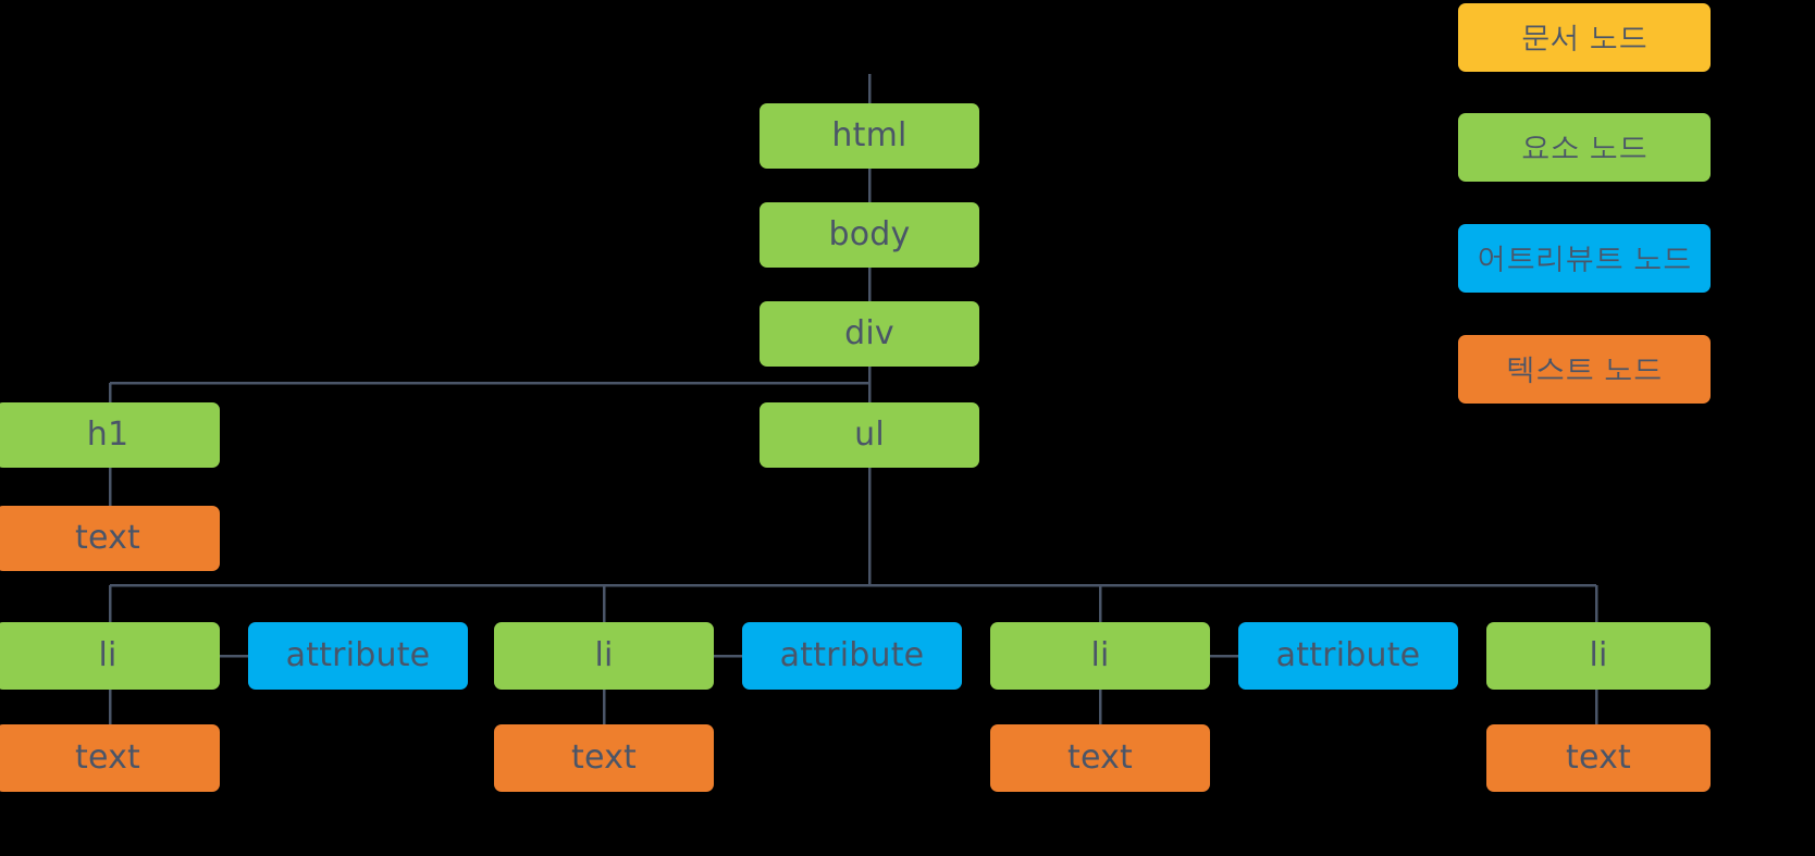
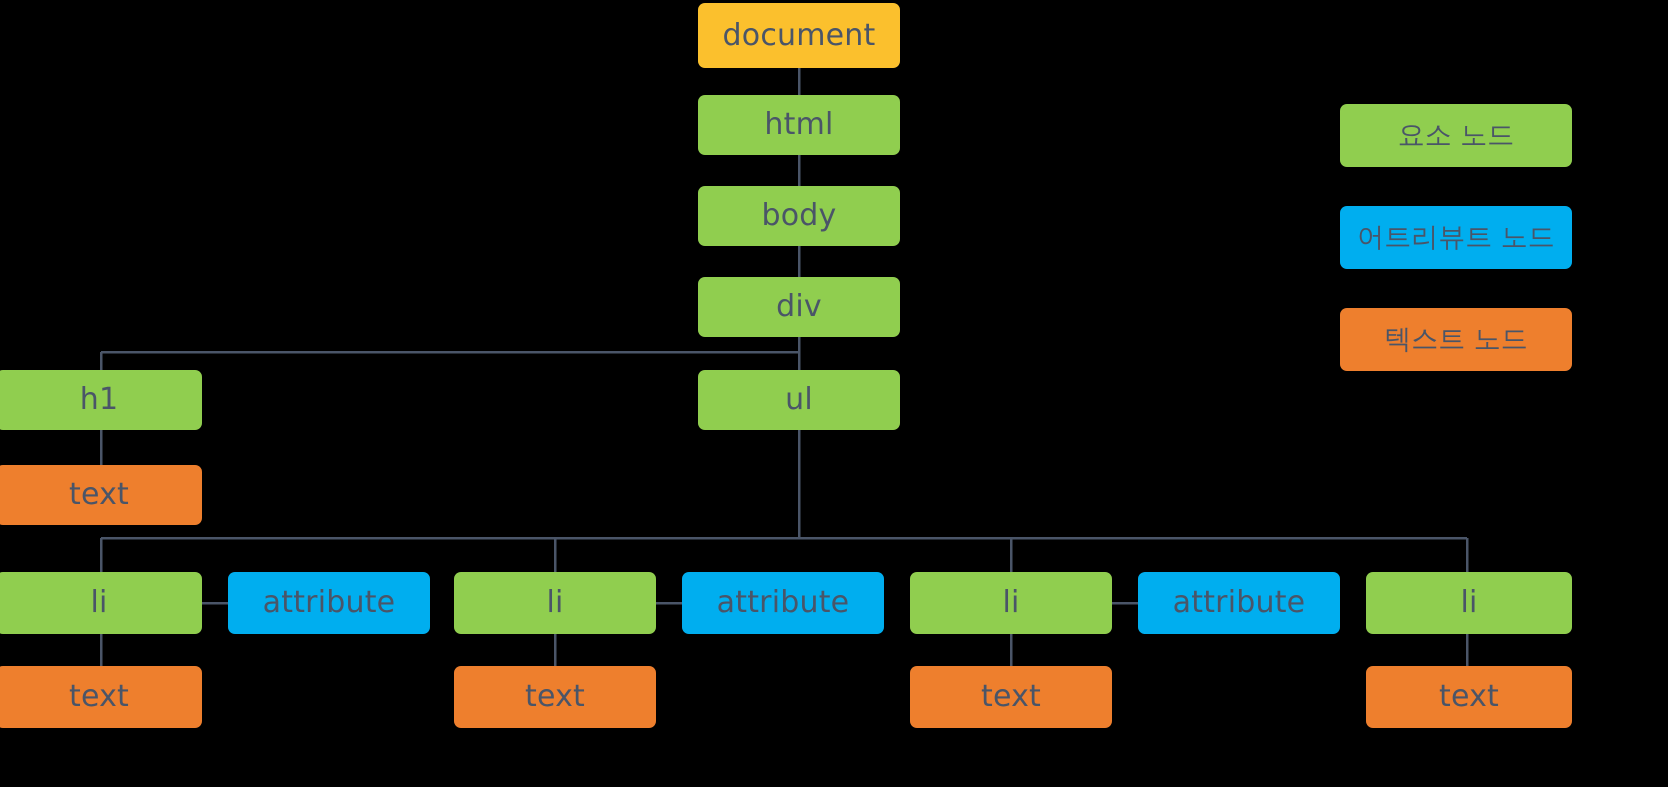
+ document
  html
  body
  div
  h1
  text
  ul
  li
  attribute
  text
  li
  attribute
  text
  li
  attribute
  text
  li
  text
- 문서 노드
  요소 노드
  어트리뷰트 노드
  텍스트 노드
